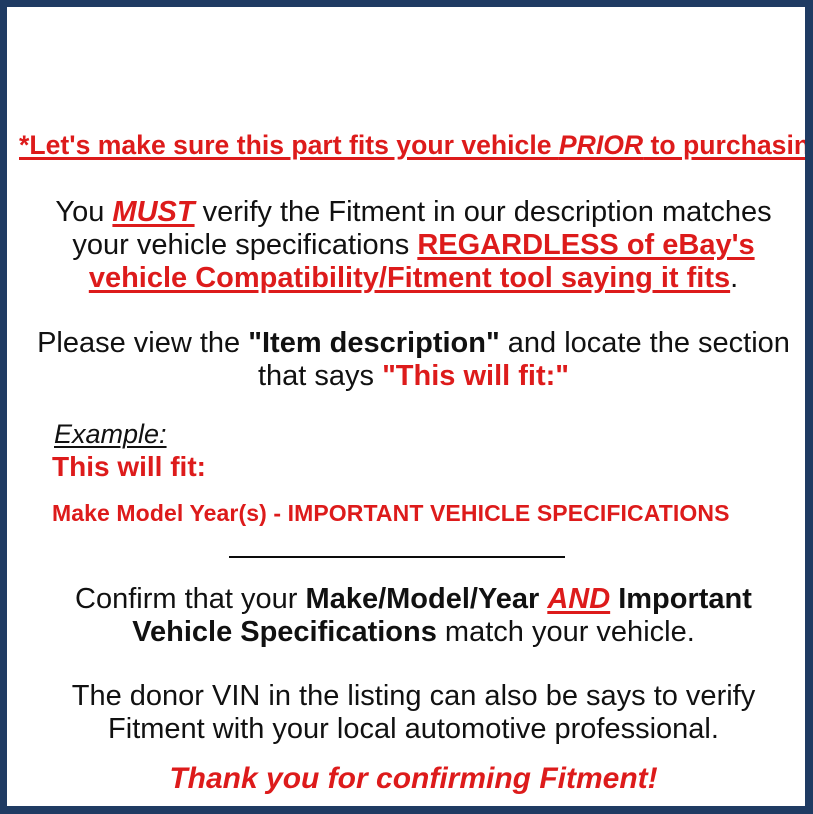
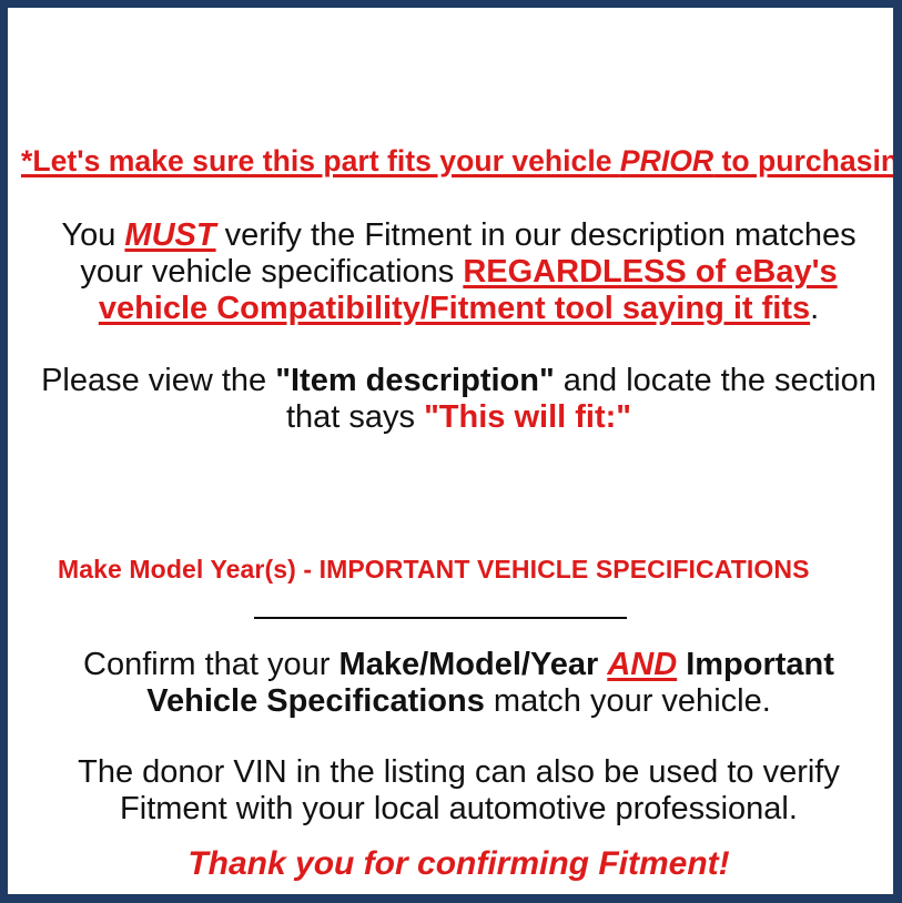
  *Let's make sure this part fits your vehicle PRIOR to purchasin
  You MUST verify the Fitment in our description matches your vehicle specifications REGARDLESS of eBay's vehicle Compatibility/Fitment tool saying it fits.
  Please view the "Item description" and locate the section that says "This will fit:"
- Example:
- This will fit:
  Make Model Year(s) - IMPORTANT VEHICLE SPECIFICATIONS
  Confirm that your Make/Model/Year AND Important Vehicle Specifications match your vehicle.
- The donor VIN in the listing can also be says to verify Fitment with your local automotive professional.
+ The donor VIN in the listing can also be used to verify Fitment with your local automotive professional.
  Thank you for confirming Fitment!
